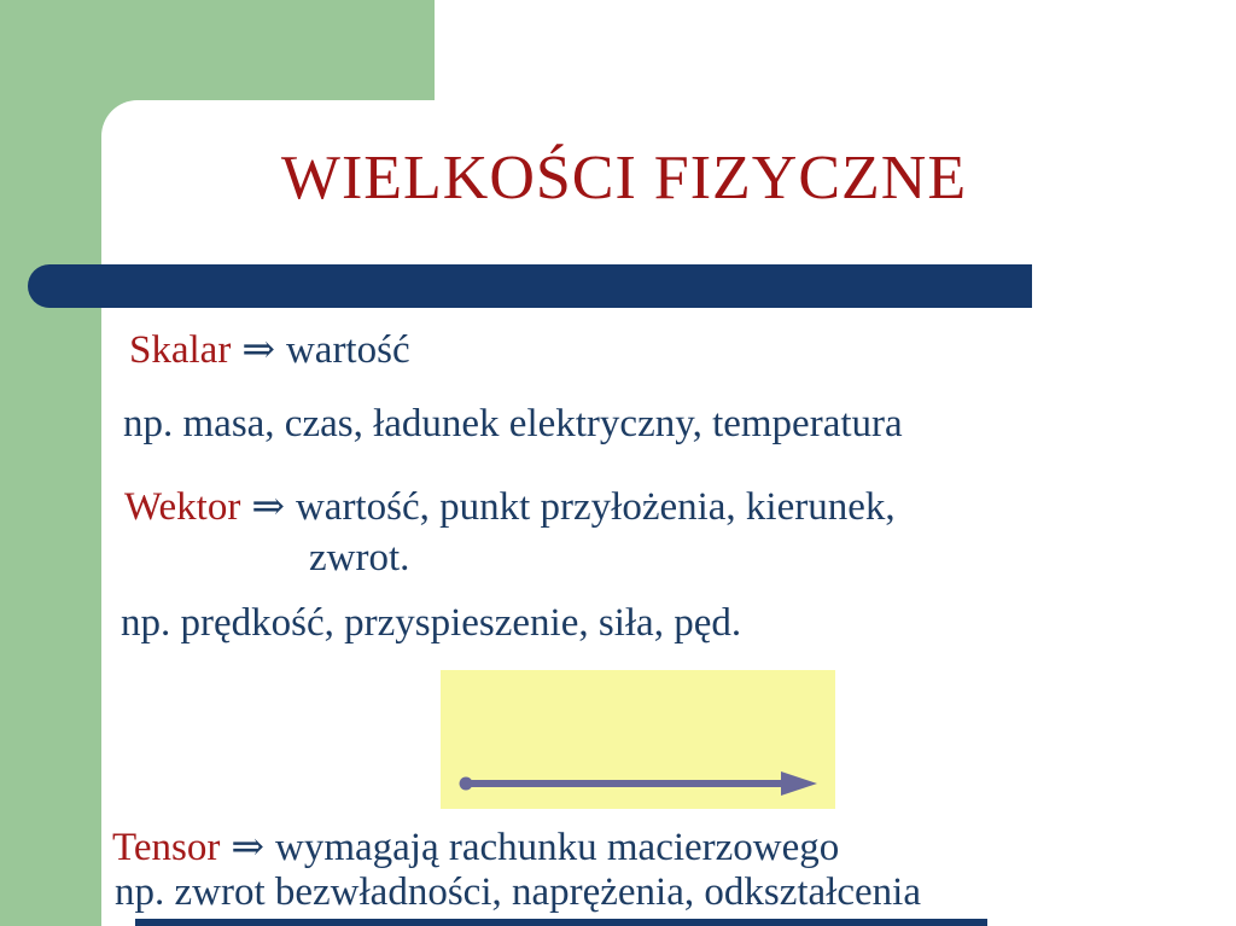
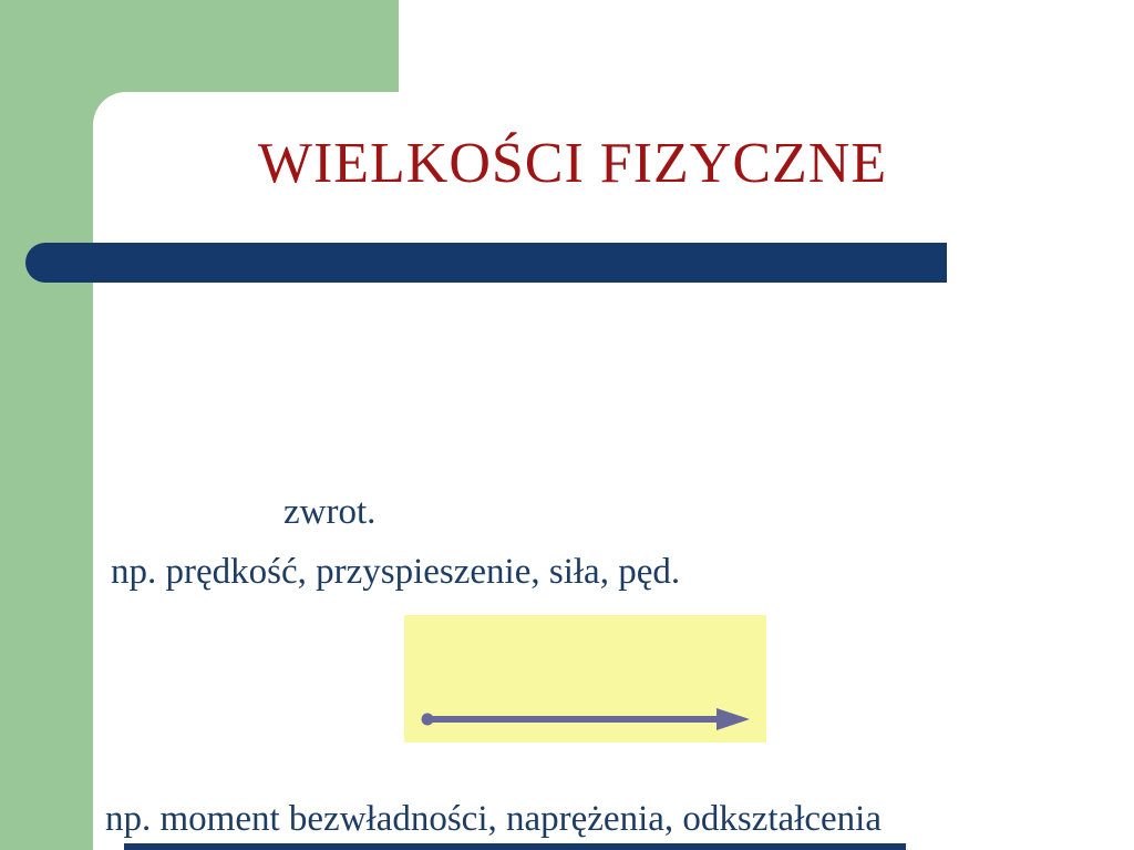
  WIELKOŚCI FIZYCZNE
- Skalar ⇒ wartość
- np. masa, czas, ładunek elektryczny, temperatura
- Wektor ⇒ wartość, punkt przyłożenia, kierunek,
  zwrot.
  np. prędkość, przyspieszenie, siła, pęd.
- Tensor ⇒ wymagają rachunku macierzowego
- np. zwrot bezwładności, naprężenia, odkształcenia
+ np. moment bezwładności, naprężenia, odkształcenia
